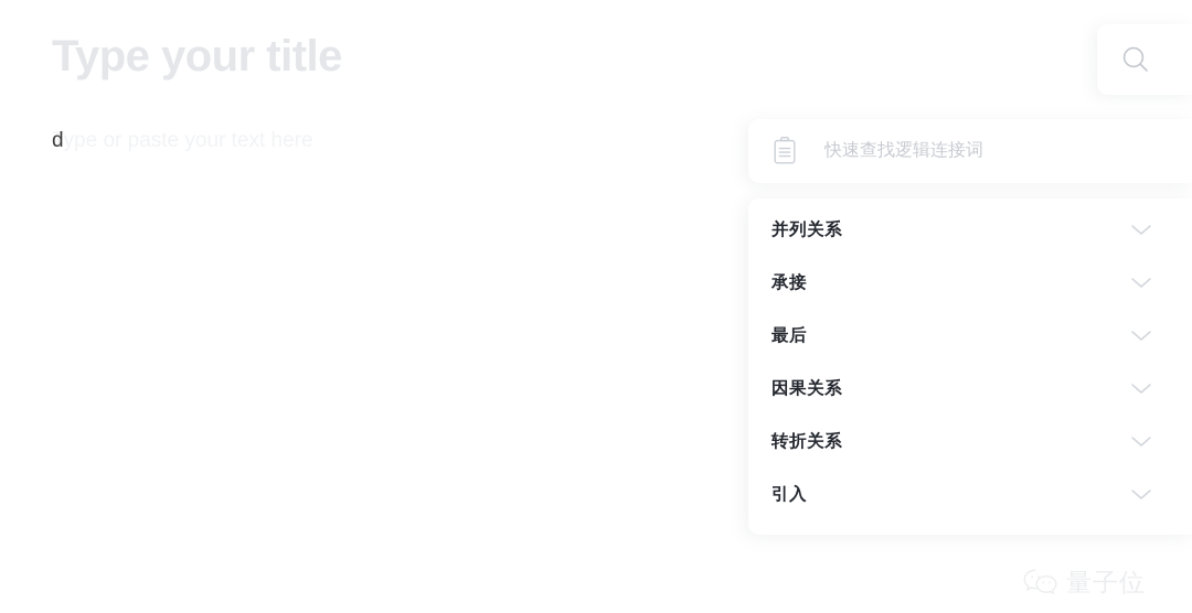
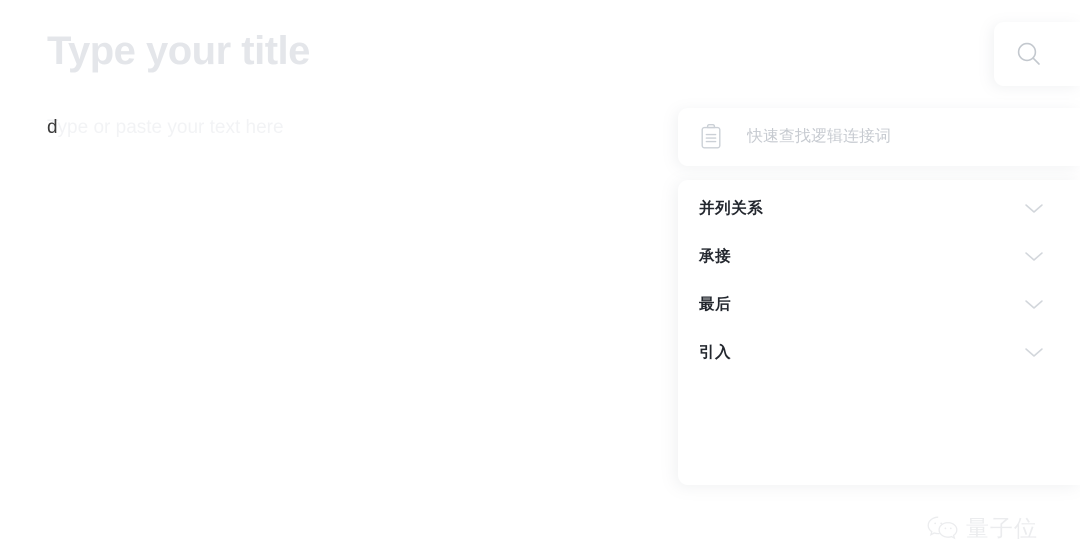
  Type your title
  Type or paste your text here
  d
  快速查找逻辑连接词
  并列关系
  承接
  最后
- 因果关系
- 转折关系
  引入
